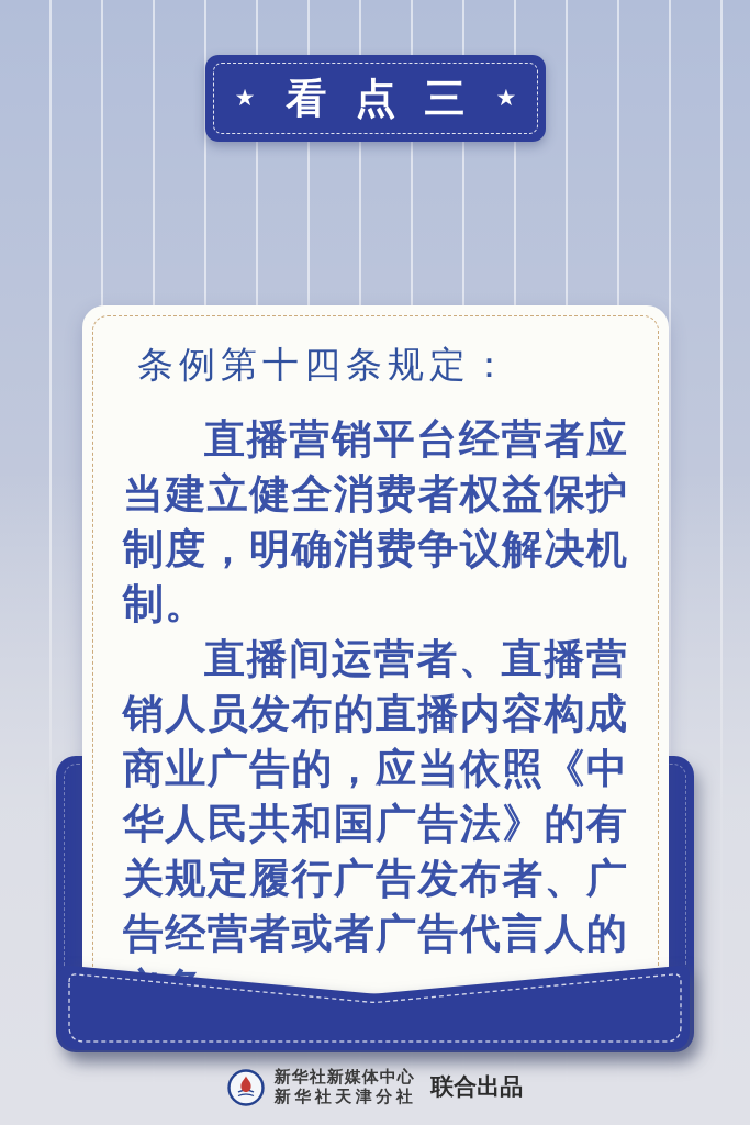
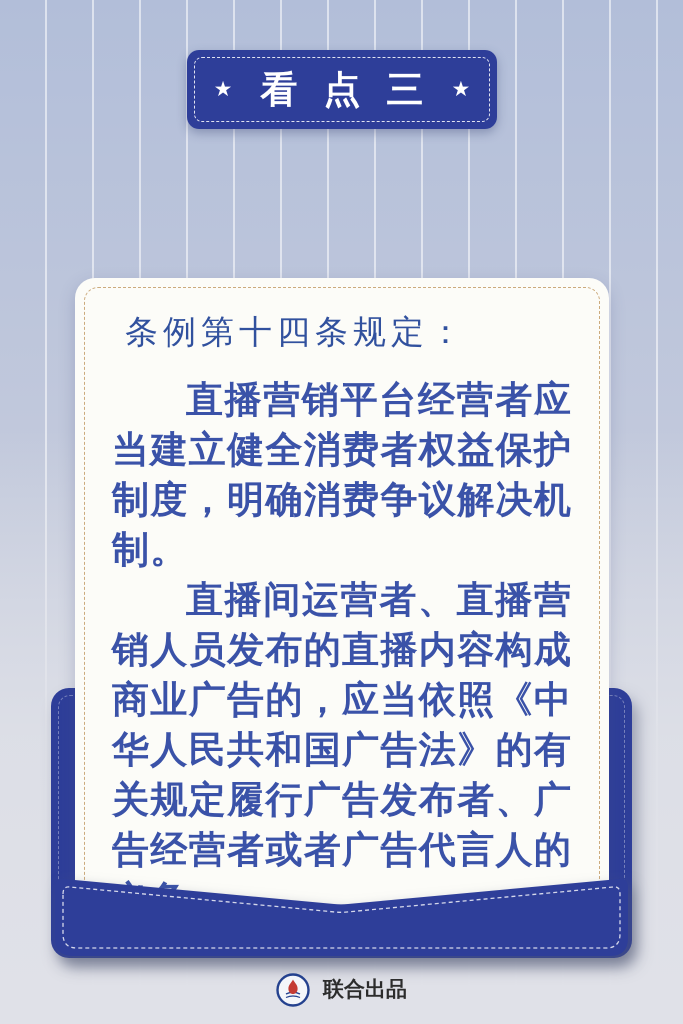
  ★
  看点三
  ★
  条例第十四条规定：
  直播营销平台经营者应当建立健全消费者权益保护制度，明确消费争议解决机制。
  直播间运营者、直播营销人员发布的直播内容构成商业广告的，应当依照《中华人民共和国广告法》的有关规定履行广告发布者、广告经营者或者广告代言人的
- 新华社新媒体中心
- 新华社天津分社
  联合出品
